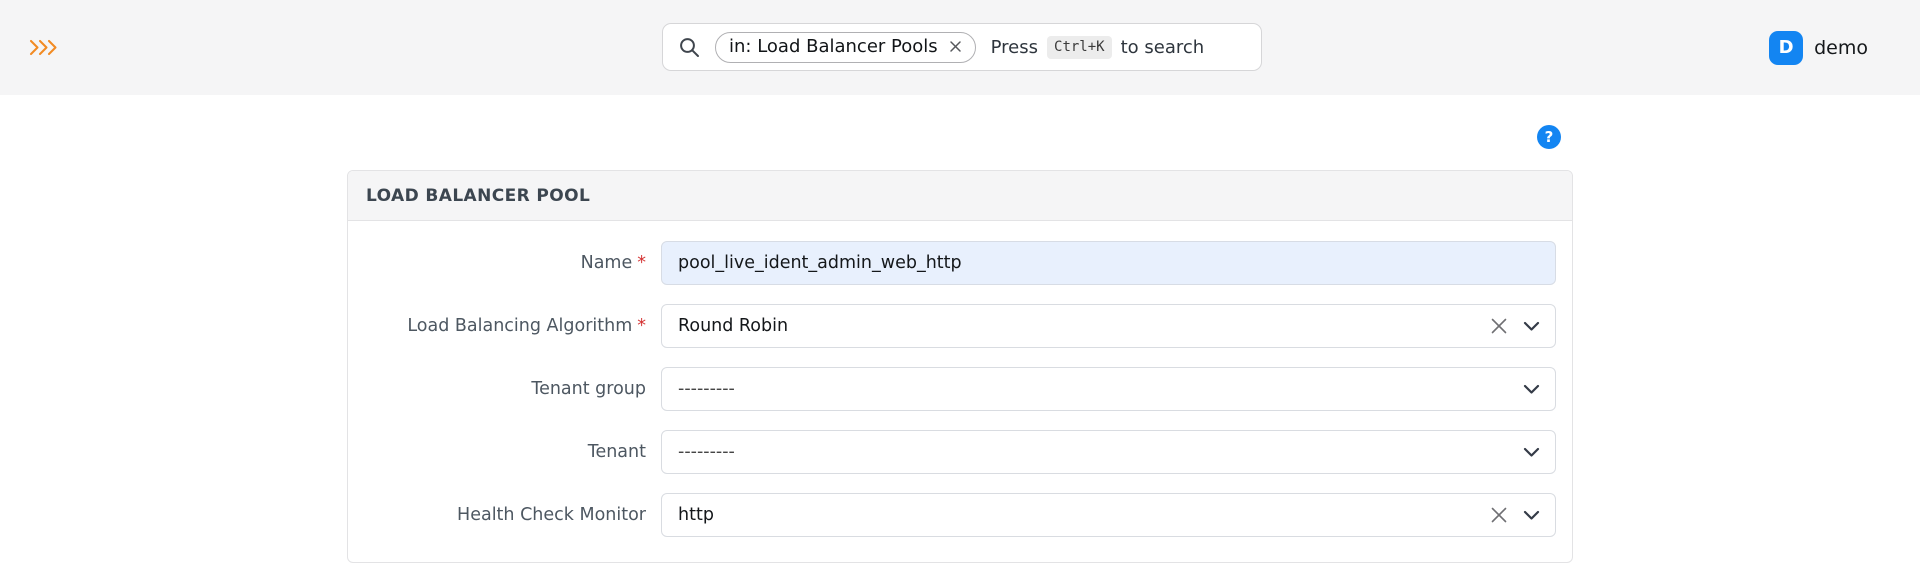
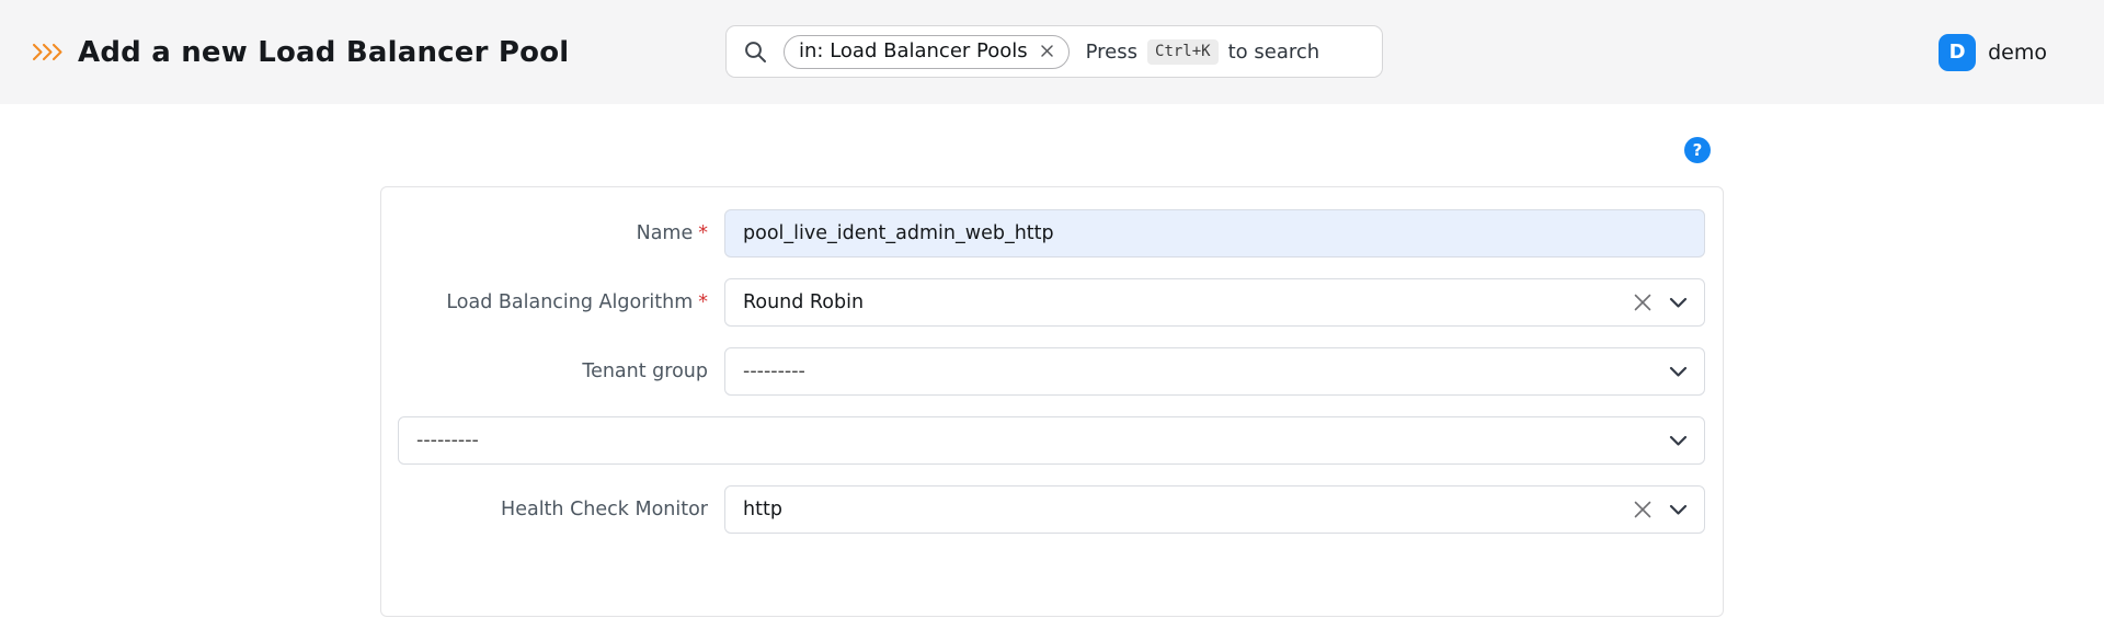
+ Add a new Load Balancer Pool
  in: Load Balancer Pools
  Press
  Ctrl+K
  to search
  D
  demo
  ?
- LOAD BALANCER POOL
  Name *
  pool_live_ident_admin_web_http
  Load Balancing Algorithm *
  Round Robin
  Tenant group
  ---------
- Tenant
  ---------
  Health Check Monitor
  http
